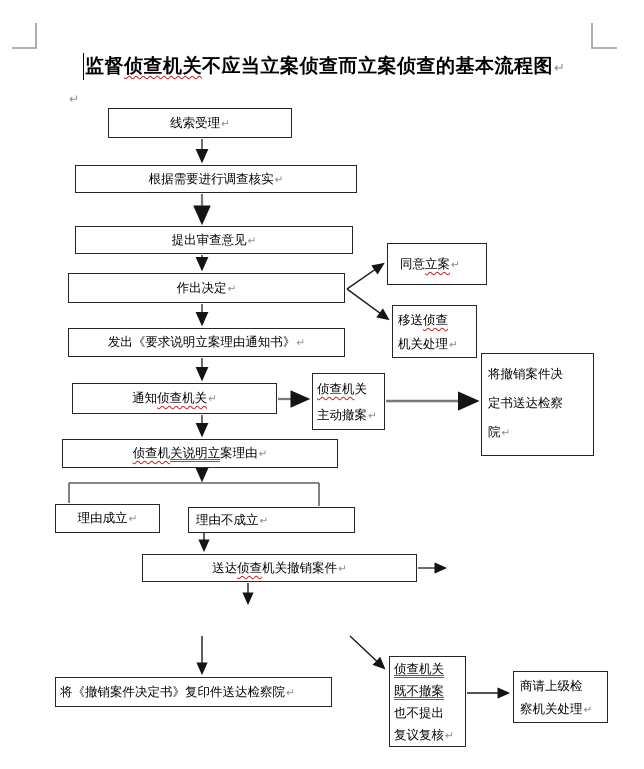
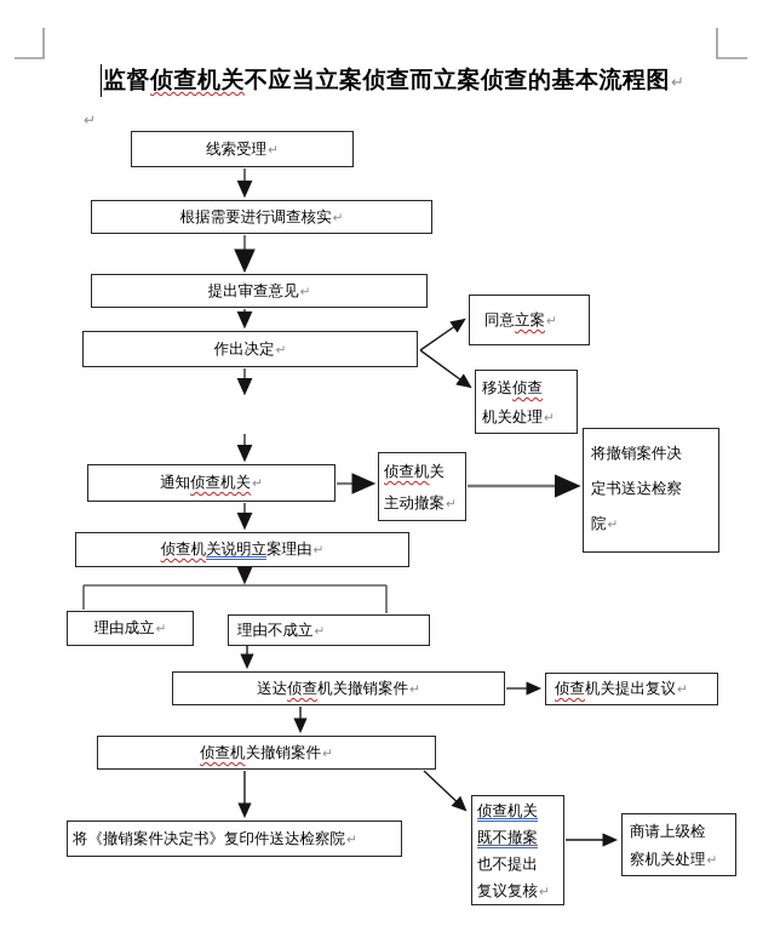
  监督侦查机关不应当立案侦查而立案侦查的基本流程图↵
  ↵
  线索受理↵
  根据需要进行调查核实↵
  提出审查意见↵
  作出决定↵
  同意立案↵
  移送侦查
  机关处理↵
- 发出《要求说明立案理由通知书》↵
  通知侦查机关↵
  侦查机关
  主动撤案↵
  将撤销案件决
  定书送达检察
  院↵
  侦查机关说明立案理由↵
  理由成立↵
  理由不成立↵
  送达侦查机关撤销案件↵
+ 侦查机关提出复议↵
+ 侦查机关撤销案件↵
  将《撤销案件决定书》复印件送达检察院↵
  侦查机关
  既不撤案
  也不提出
  复议复核↵
  商请上级检
  察机关处理↵
